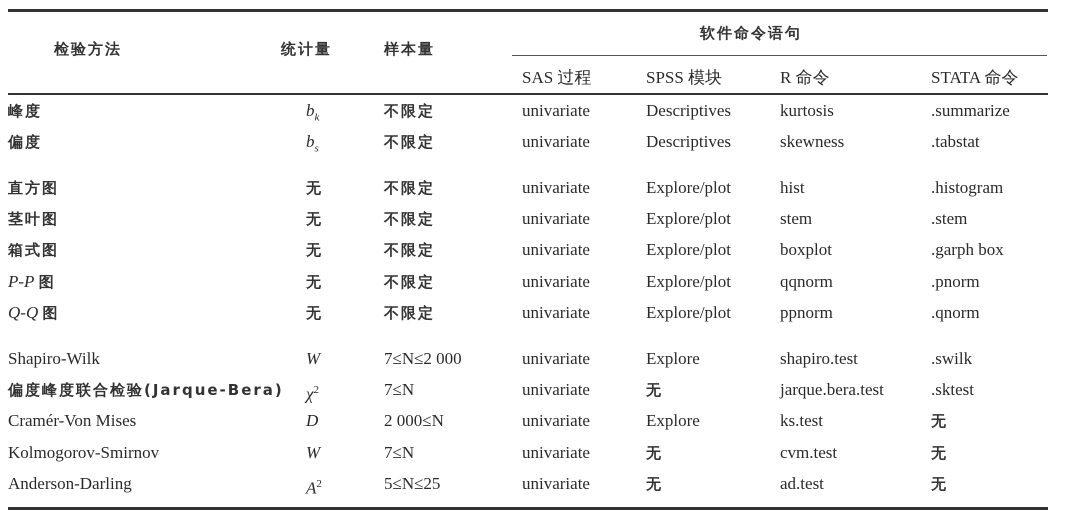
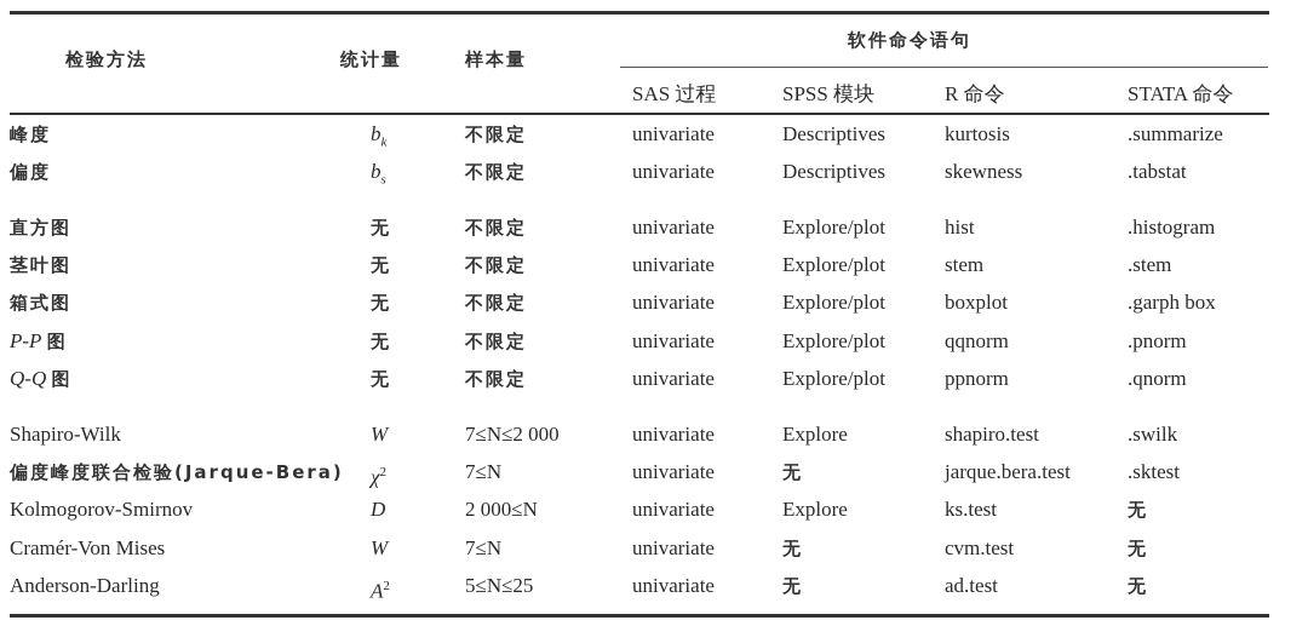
  检验方法
  统计量
  样本量
  软件命令语句
  SAS 过程
  SPSS 模块
  R 命令
  STATA 命令
  峰度
  bk
  不限定
  univariate
  Descriptives
  kurtosis
  .summarize
  偏度
  bs
  不限定
  univariate
  Descriptives
  skewness
  .tabstat
  直方图
  无
  不限定
  univariate
  Explore/plot
  hist
  .histogram
  茎叶图
  无
  不限定
  univariate
  Explore/plot
  stem
  .stem
  箱式图
  无
  不限定
  univariate
  Explore/plot
  boxplot
  .garph box
  P-P 图
  无
  不限定
  univariate
  Explore/plot
  qqnorm
  .pnorm
  Q-Q 图
  无
  不限定
  univariate
  Explore/plot
  ppnorm
  .qnorm
  Shapiro-Wilk
  W
  7≤N≤2 000
  univariate
  Explore
  shapiro.test
  .swilk
  偏度峰度联合检验(Jarque-Bera)
  χ2
  7≤N
  univariate
  无
  jarque.bera.test
  .sktest
- Cramér-Von Mises
+ Kolmogorov-Smirnov
  D
  2 000≤N
  univariate
  Explore
  ks.test
  无
- Kolmogorov-Smirnov
+ Cramér-Von Mises
  W
  7≤N
  univariate
  无
  cvm.test
  无
  Anderson-Darling
  A2
  5≤N≤25
  univariate
  无
  ad.test
  无
